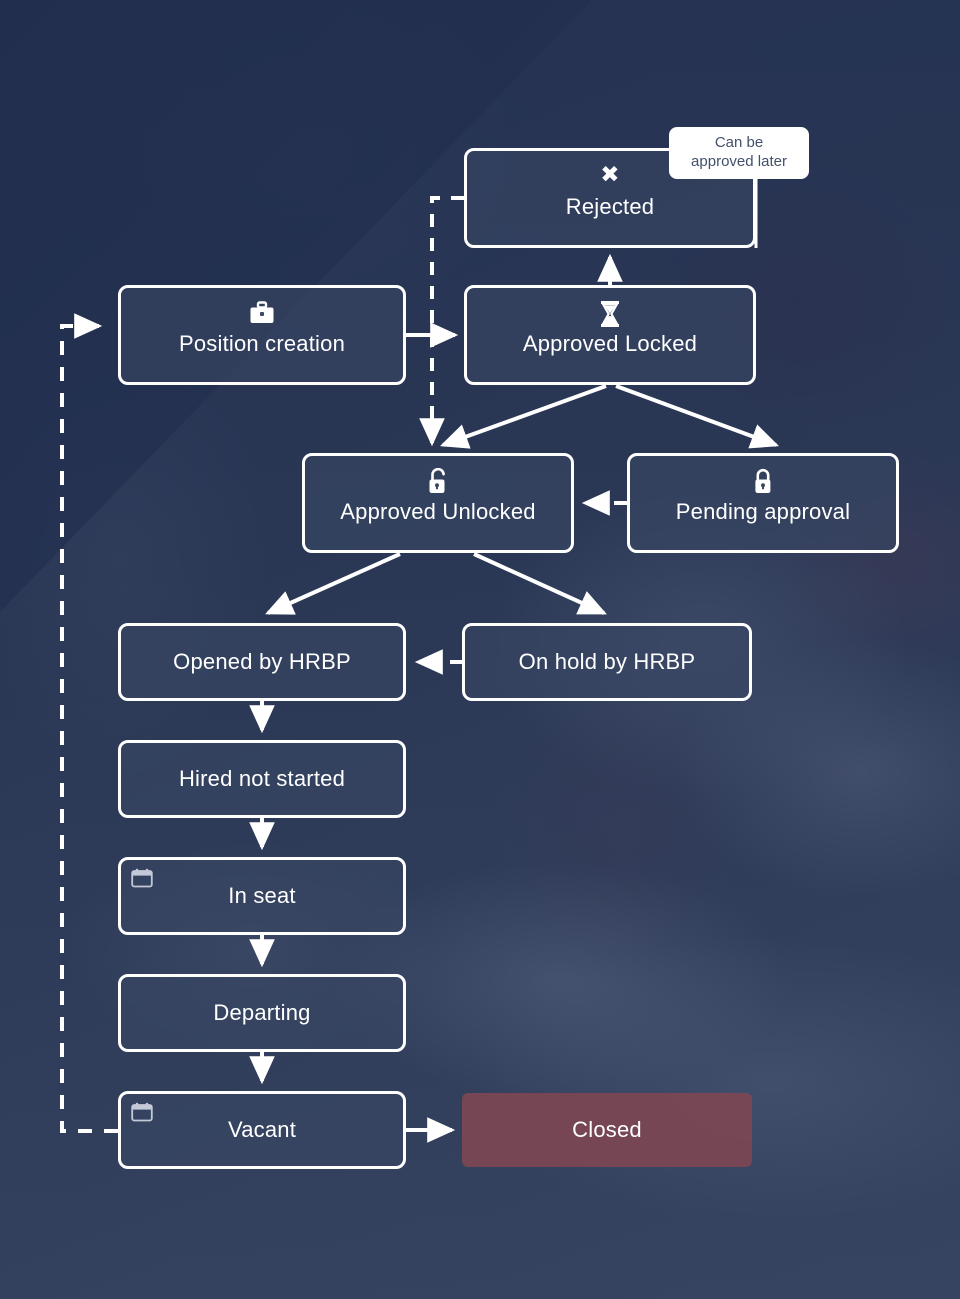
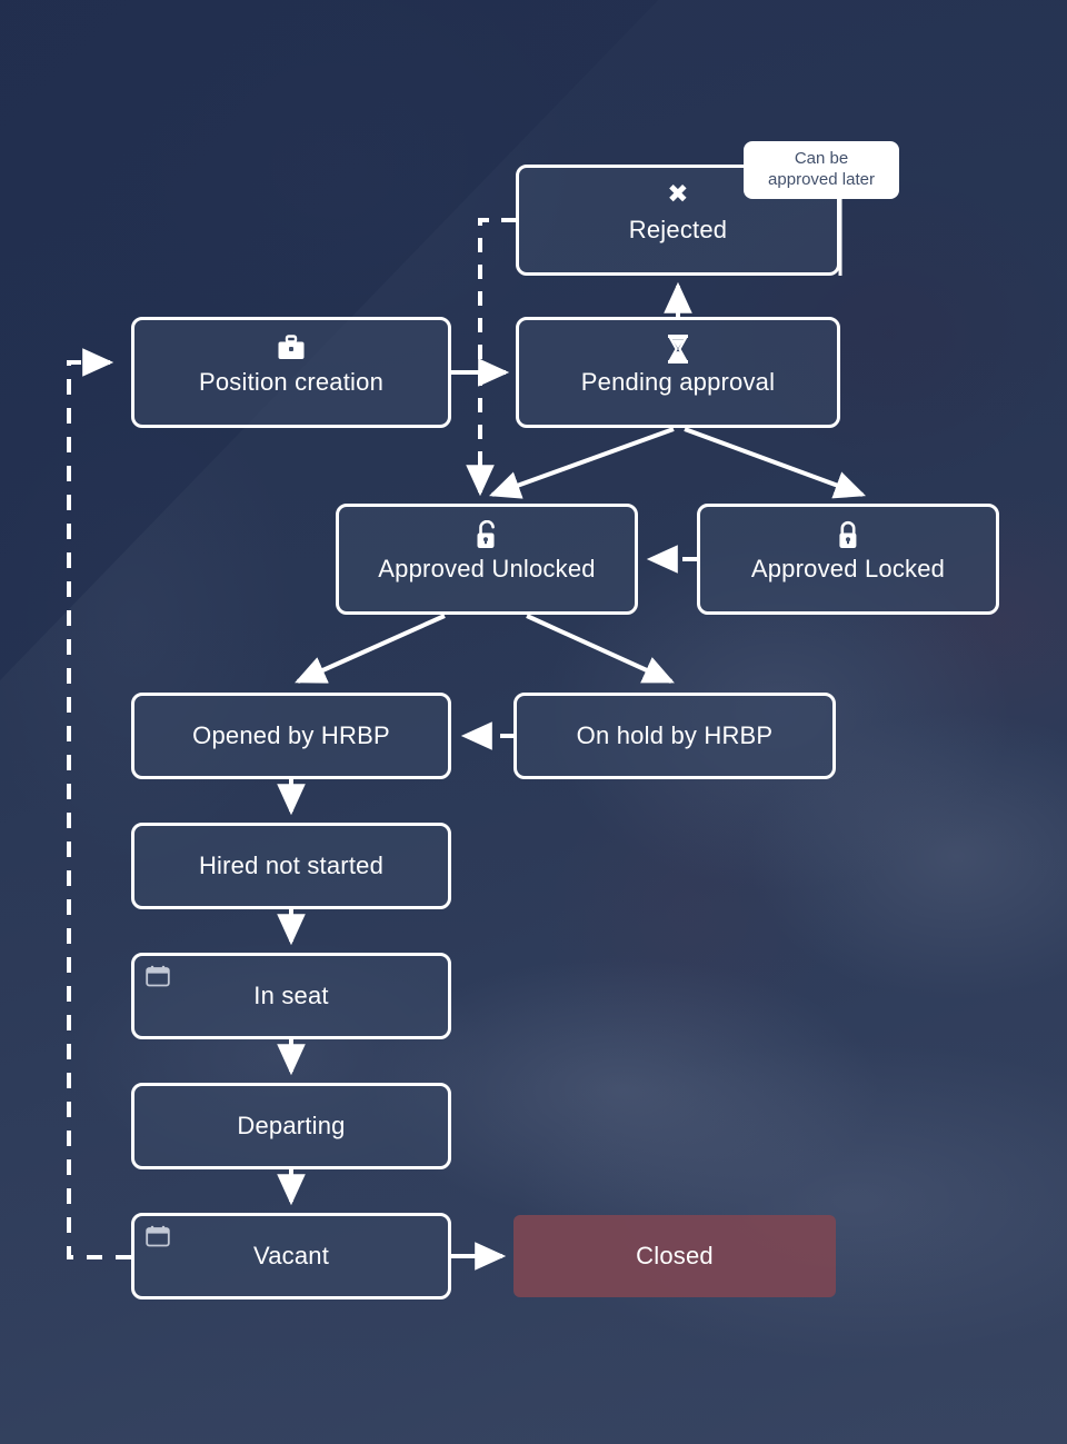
  ✖
  Rejected
  Position creation
- Approved Locked
+ Pending approval
  Approved Unlocked
- Pending approval
+ Approved Locked
  Opened by HRBP
  On hold by HRBP
  Hired not started
  In seat
  Departing
  Vacant
  Closed
  Can be
  approved later
